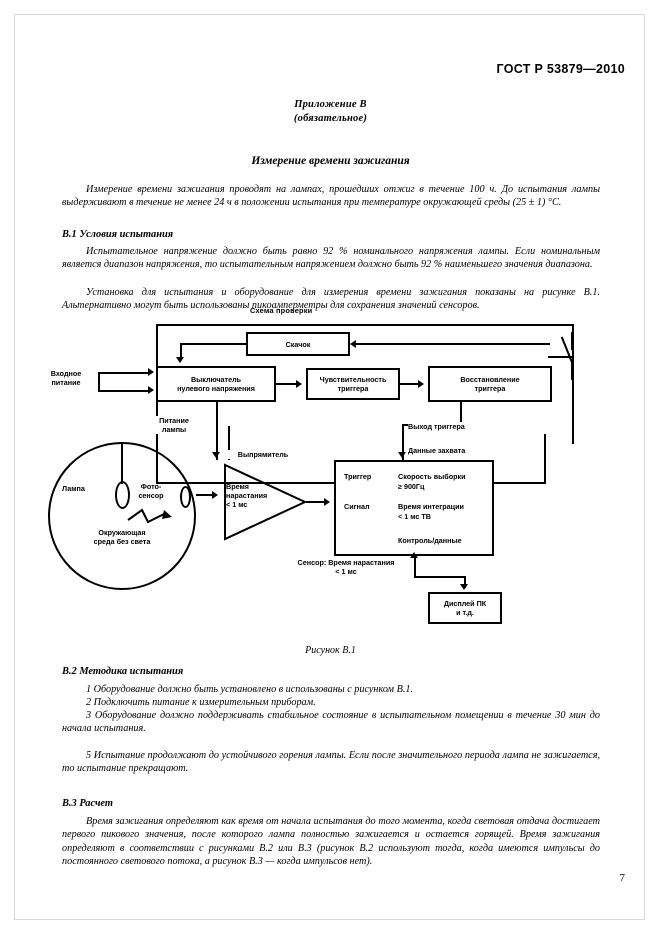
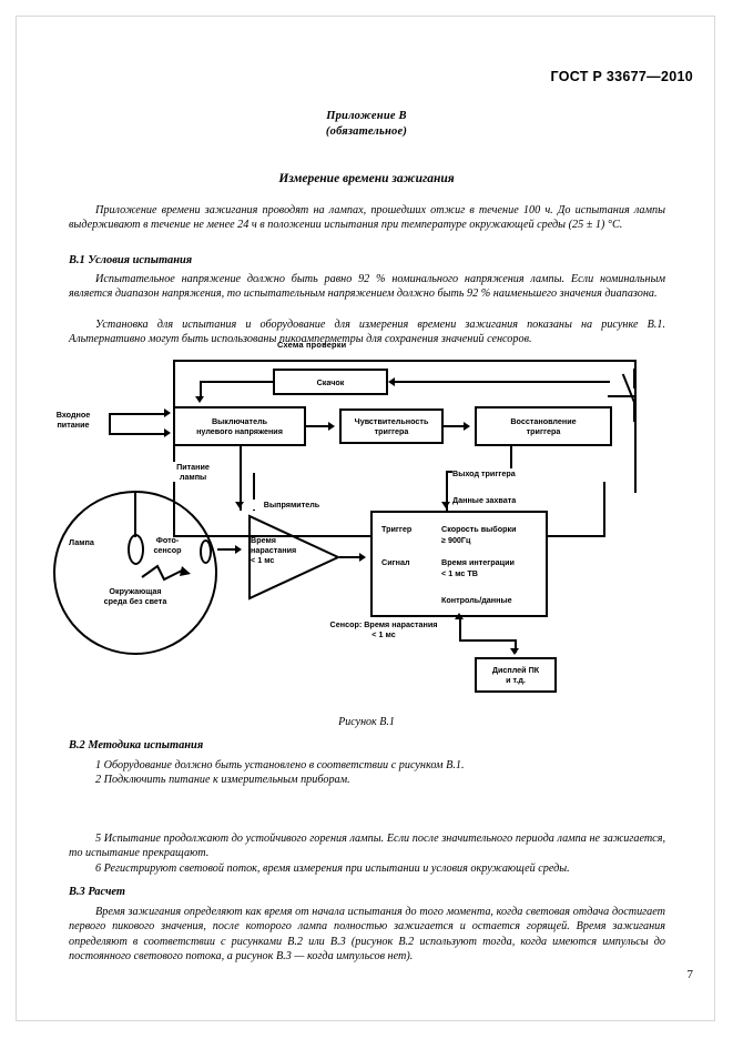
- ГОСТ Р 53879—2010
+ ГОСТ Р 33677—2010
  Приложение В
  (обязательное)
  Измерение времени зажигания
- Измерение времени зажигания проводят на лампах, прошедших отжиг в течение 100 ч. До испытания лампы выдерживают в течение не менее 24 ч в положении испытания при температуре окружающей среды (25 ± 1) °С.
+ Приложение времени зажигания проводят на лампах, прошедших отжиг в течение 100 ч. До испытания лампы выдерживают в течение не менее 24 ч в положении испытания при температуре окружающей среды (25 ± 1) °С.
  В.1 Условия испытания
  Испытательное напряжение должно быть равно 92 % номинального напряжения лампы. Если номинальным является диапазон напряжения, то испытательным напряжением должно быть 92 % наименьшего значения диапазона.
  Установка для испытания и оборудование для измерения времени зажигания показаны на рисунке В.1. Альтернативно могут быть использованы пикоамперметры для сохранения значений сенсоров.
  Схема проверки
  Скачок
  Выключатель
  нулевого напряжения
  Входное
  питание
  Чувствительность
  триггера
  Восстановление
  триггера
  Выход триггера
  Данные захвата
  Питание
  лампы
  Лампа
  Фото-
  сенсор
  Окружающая
  среда без света
  Выпрямитель
  Время
  нарастания
  < 1 мс
  Сенсор: Время нарастания
  < 1 мс
  Триггер
  Скорость выборки
  ≥ 900Гц
  Сигнал
  Время интеграции
  < 1 мс ТВ
  Контроль/данные
  Дисплей ПК
  и т.д.
  Рисунок В.1
  В.2 Методика испытания
- 1 Оборудование должно быть установлено в использованы с рисунком В.1.
+ 1 Оборудование должно быть установлено в соответствии с рисунком В.1.
  2 Подключить питание к измерительным приборам.
- 3 Оборудование должно поддерживать стабильное состояние в испытательном помещении в течение 30 мин до начала испытания.
  5 Испытание продолжают до устойчивого горения лампы. Если после значительного периода лампа не зажигается, то испытание прекращают.
+ 6 Регистрируют световой поток, время измерения при испытании и условия окружающей среды.
  В.3 Расчет
  Время зажигания определяют как время от начала испытания до того момента, когда световая отдача достигает первого пикового значения, после которого лампа полностью зажигается и остается горящей. Время зажигания определяют в соответствии с рисунками В.2 или В.3 (рисунок В.2 используют тогда, когда имеются импульсы до постоянного светового потока, а рисунок В.3 — когда импульсов нет).
  7
